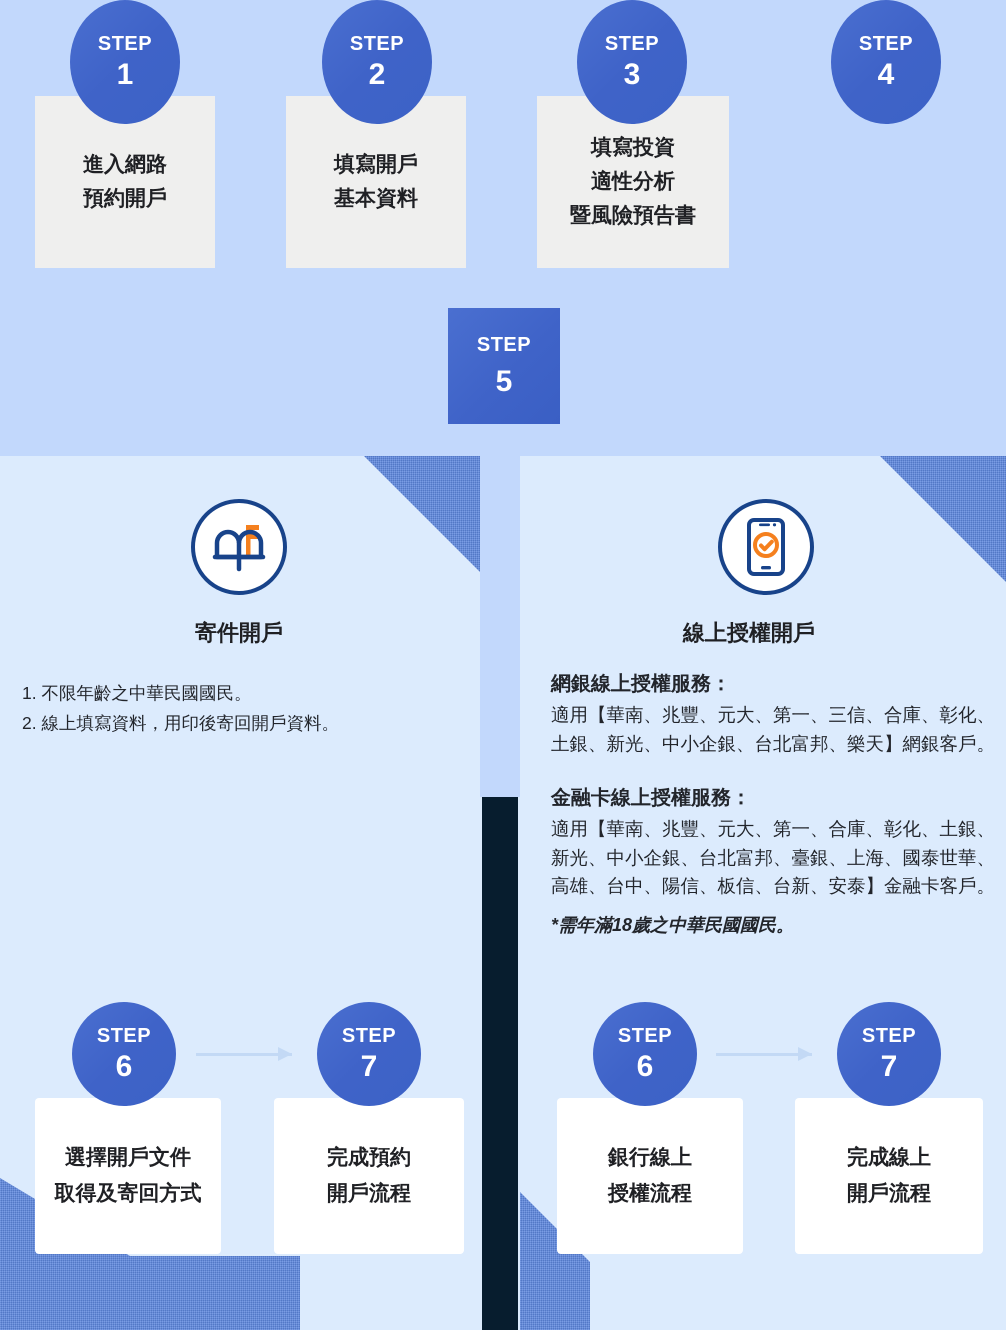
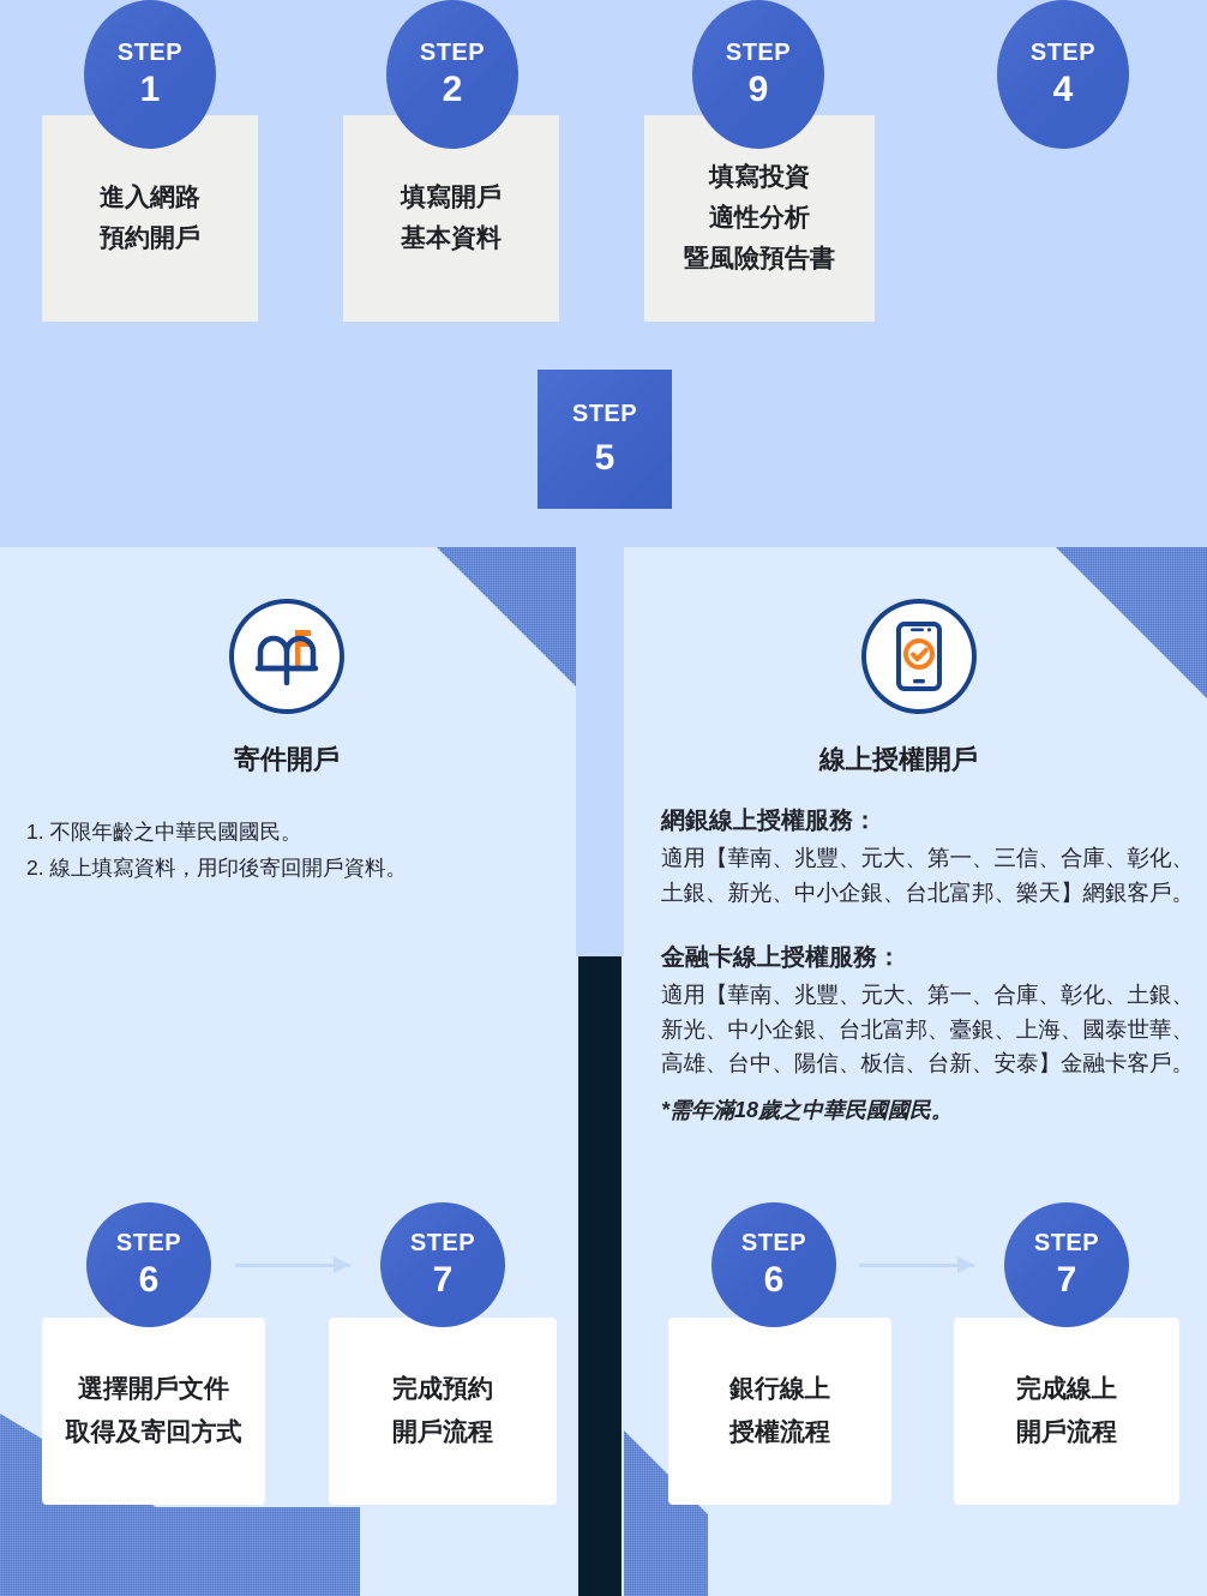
  STEP
  1
  進入網路
  預約開戶
  STEP
  2
  填寫開戶
  基本資料
  STEP
- 3
+ 9
  填寫投資
  適性分析
  暨風險預告書
  STEP
  4
  STEP
  5
  寄件開戶
  1. 不限年齡之中華民國國民。
  2. 線上填寫資料，用印後寄回開戶資料。
  STEP
  6
  選擇開戶文件
  取得及寄回方式
  STEP
  7
  完成預約
  開戶流程
  線上授權開戶
  網銀線上授權服務：
  適用【華南、兆豐、元大、第一、三信、合庫、彰化、土銀、新光、中小企銀、台北富邦、樂天】網銀客戶。
  金融卡線上授權服務：
  適用【華南、兆豐、元大、第一、合庫、彰化、土銀、新光、中小企銀、台北富邦、臺銀、上海、國泰世華、高雄、台中、陽信、板信、台新、安泰】金融卡客戶。
  *需年滿18歲之中華民國國民。
  STEP
  6
  銀行線上
  授權流程
  STEP
  7
  完成線上
  開戶流程
